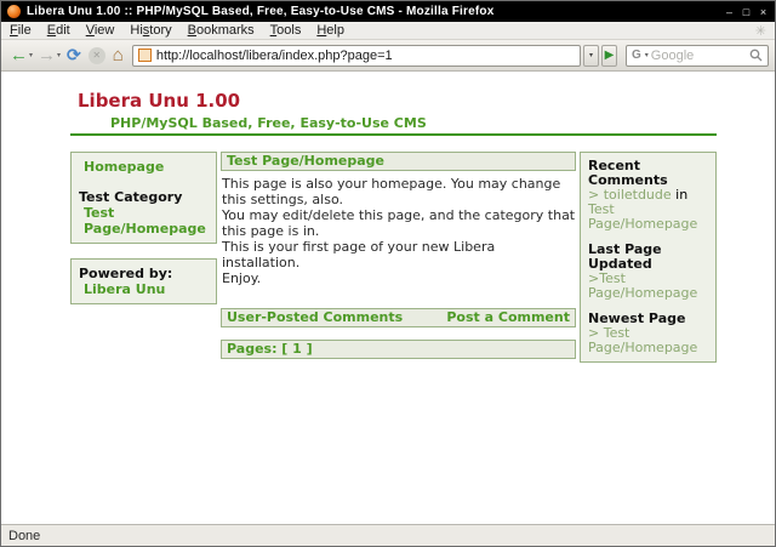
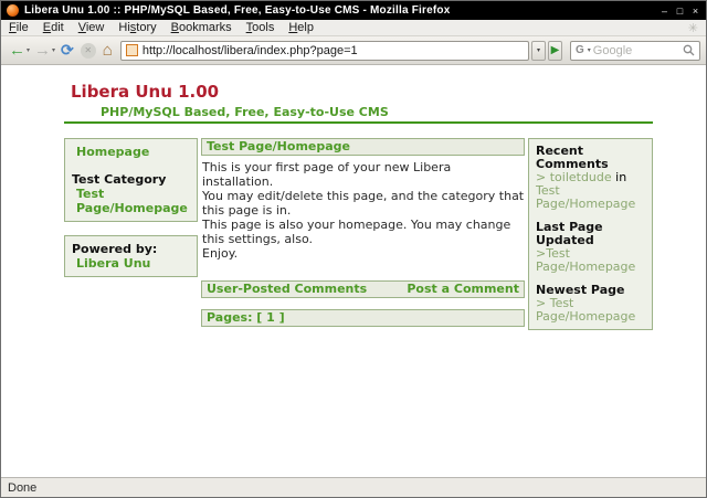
  Libera Unu 1.00 :: PHP/MySQL Based, Free, Easy-to-Use CMS - Mozilla Firefox
  –
  □
  ×
  File
  Edit
  View
  History
  Bookmarks
  Tools
  Help
  ✳
  ←
  →
  ⟳
  ✕
  ⌂
  http://localhost/libera/index.php?page=1
  ▶
  G
  Google
  Libera Unu 1.00
  PHP/MySQL Based, Free, Easy-to-Use CMS
  Homepage
  Test Category
  Test Page/Homepage
  Powered by:
  Libera Unu
  Test Page/Homepage
- This page is also your homepage. You may change this settings, also.
+ This is your first page of your new Libera installation.
  You may edit/delete this page, and the category that this page is in.
- This is your first page of your new Libera installation.
+ This page is also your homepage. You may change this settings, also.
  Enjoy.
  User-Posted Comments
  Post a Comment
  Pages: [ 1 ]
  Recent Comments
  > toiletdude in Test Page/Homepage
  Last Page Updated
  >Test Page/Homepage
  Newest Page
  > Test Page/Homepage
  Done
